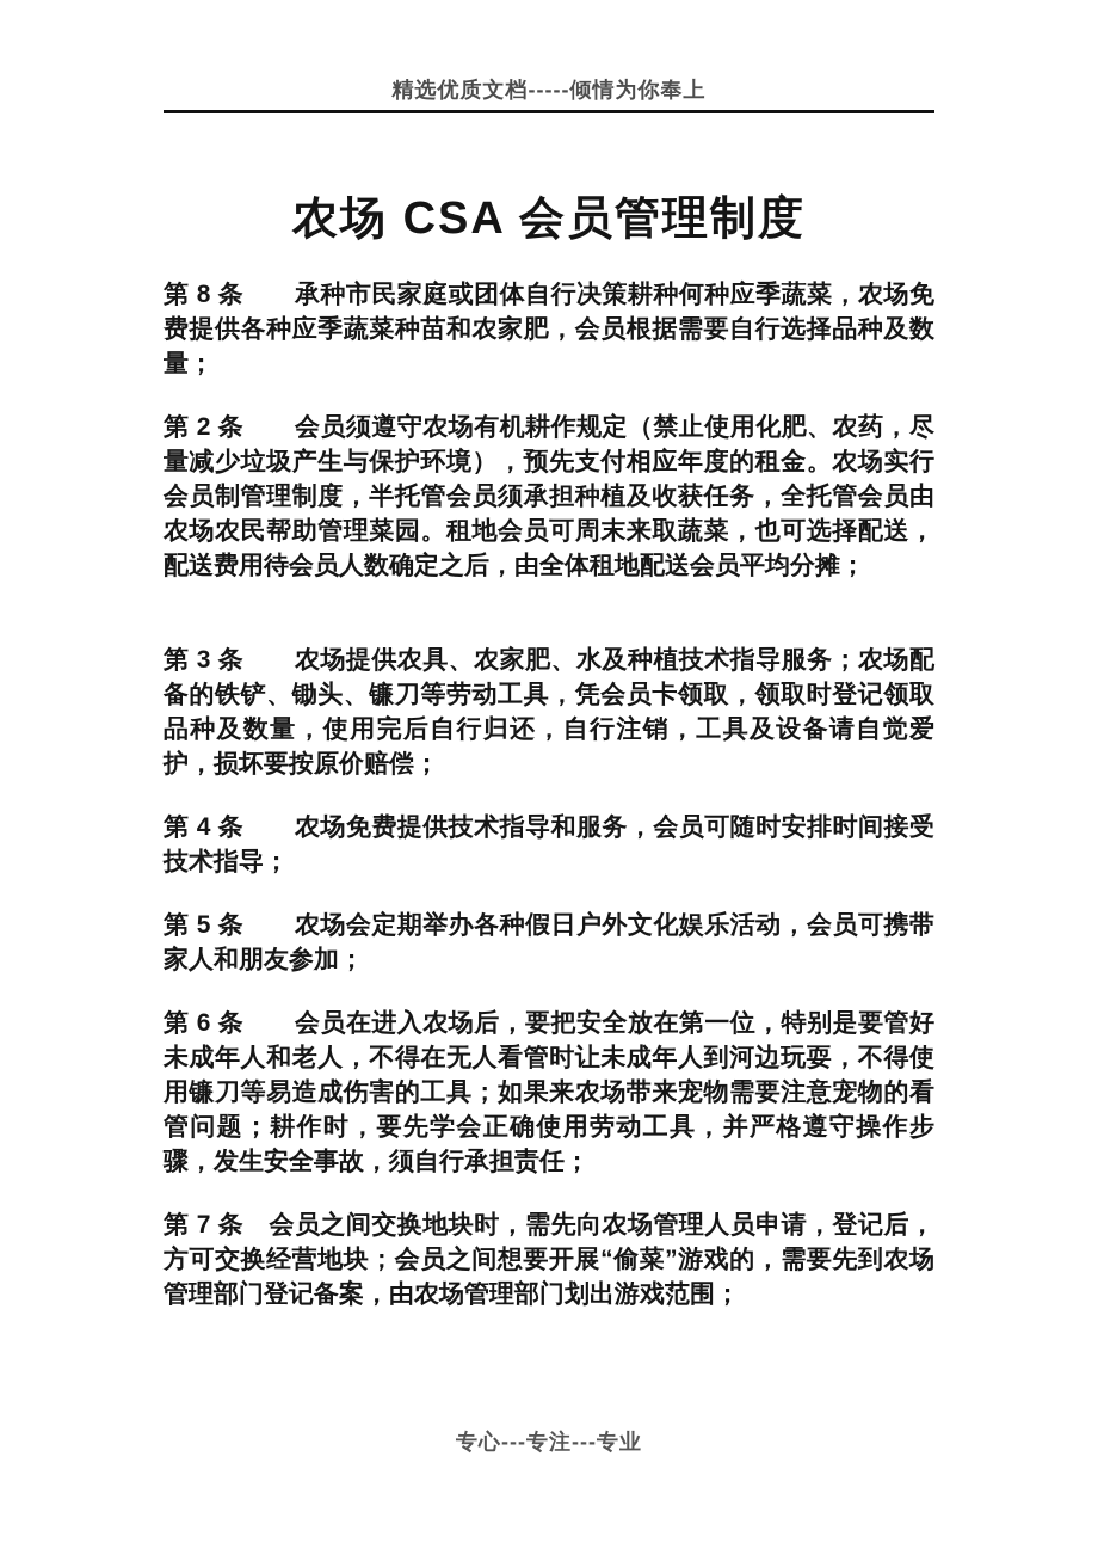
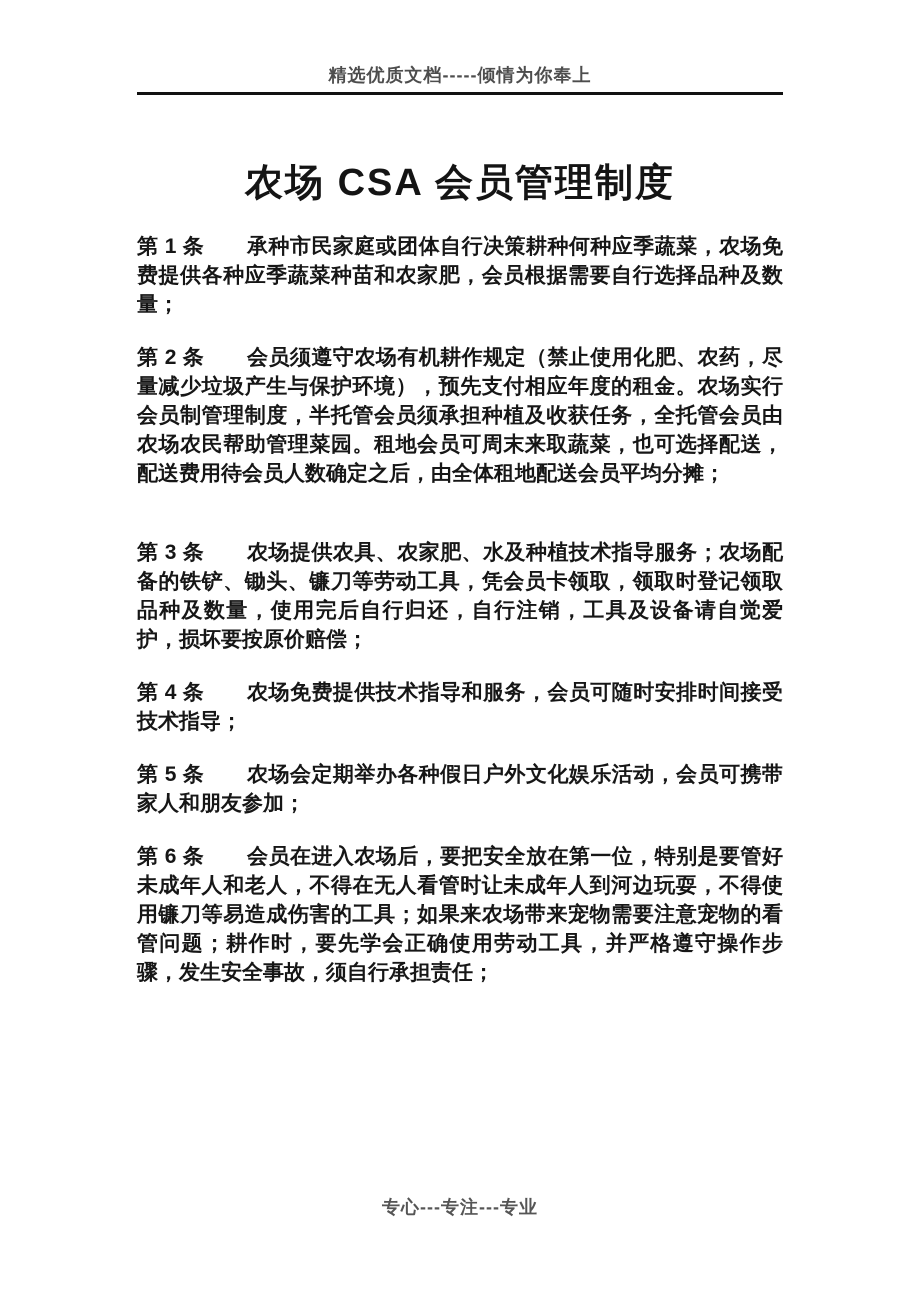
  精选优质文档-----倾情为你奉上
  农场 CSA 会员管理制度
- 第 8 条 承种市民家庭或团体自行决策耕种何种应季蔬菜，农场免费提供各种应季蔬菜种苗和农家肥，会员根据需要自行选择品种及数量；
+ 第 1 条 承种市民家庭或团体自行决策耕种何种应季蔬菜，农场免费提供各种应季蔬菜种苗和农家肥，会员根据需要自行选择品种及数量；
  第 2 条 会员须遵守农场有机耕作规定（禁止使用化肥、农药，尽量减少垃圾产生与保护环境），预先支付相应年度的租金。农场实行会员制管理制度，半托管会员须承担种植及收获任务，全托管会员由农场农民帮助管理菜园。租地会员可周末来取蔬菜，也可选择配送，配送费用待会员人数确定之后，由全体租地配送会员平均分摊；
  第 3 条 农场提供农具、农家肥、水及种植技术指导服务；农场配备的铁铲、锄头、镰刀等劳动工具，凭会员卡领取，领取时登记领取品种及数量，使用完后自行归还，自行注销，工具及设备请自觉爱护，损坏要按原价赔偿；
  第 4 条 农场免费提供技术指导和服务，会员可随时安排时间接受技术指导；
  第 5 条 农场会定期举办各种假日户外文化娱乐活动，会员可携带家人和朋友参加；
  第 6 条 会员在进入农场后，要把安全放在第一位，特别是要管好未成年人和老人，不得在无人看管时让未成年人到河边玩耍，不得使用镰刀等易造成伤害的工具；如果来农场带来宠物需要注意宠物的看管问题；耕作时，要先学会正确使用劳动工具，并严格遵守操作步骤，发生安全事故，须自行承担责任；
- 第 7 条 会员之间交换地块时，需先向农场管理人员申请，登记后，方可交换经营地块；会员之间想要开展“偷菜”游戏的，需要先到农场管理部门登记备案，由农场管理部门划出游戏范围；
  专心---专注---专业
